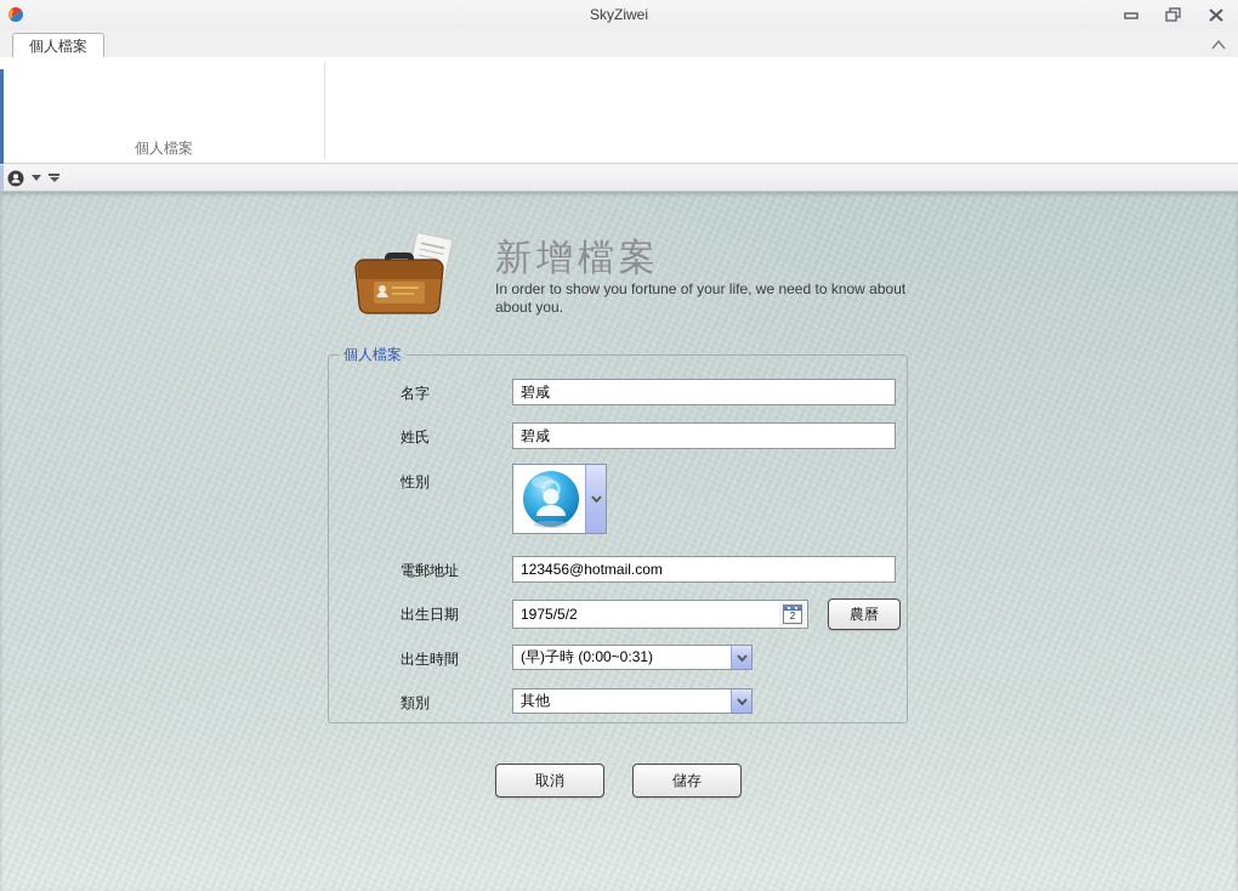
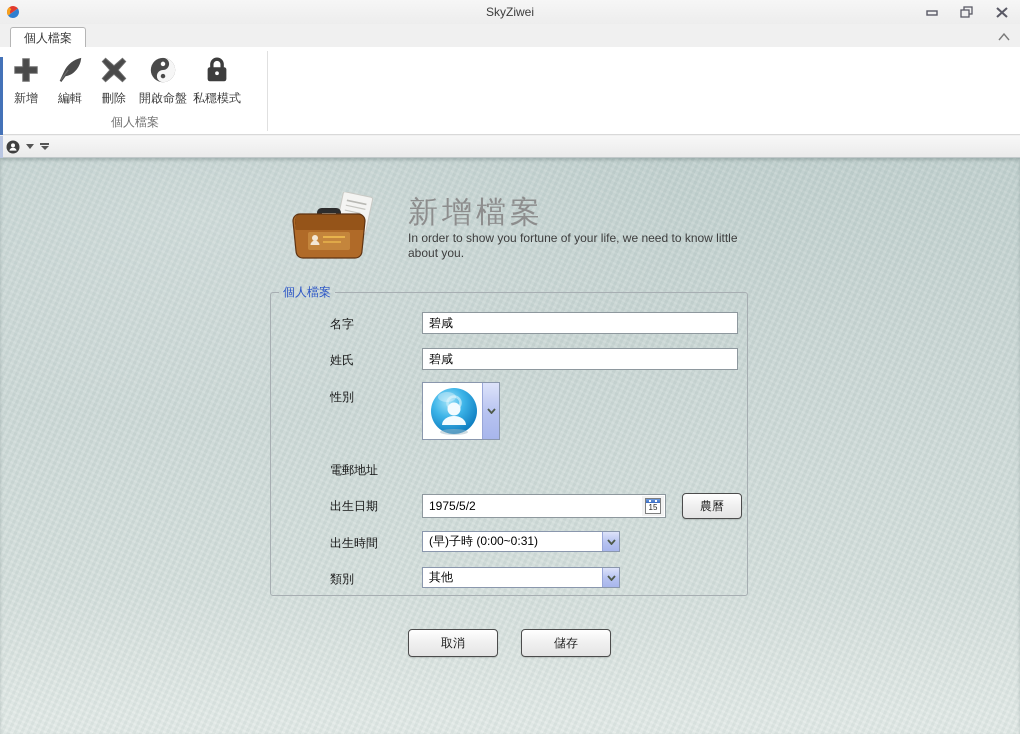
  SkyZiwei
  個人檔案
+ 新增
+ 編輯
+ 刪除
+ 開啟命盤
+ 私穩模式
  個人檔案
  新增檔案
- In order to show you fortune of your life, we need to know about about you.
+ In order to show you fortune of your life, we need to know little about you.
  個人檔案
  名字
  碧咸
  姓氏
  碧咸
  性別
  電郵地址
- 123456@hotmail.com
  出生日期
  1975/5/2
- 2
+ 15
  農曆
  出生時間
  (早)子時 (0:00~0:31)
  類別
  其他
  取消
  儲存
